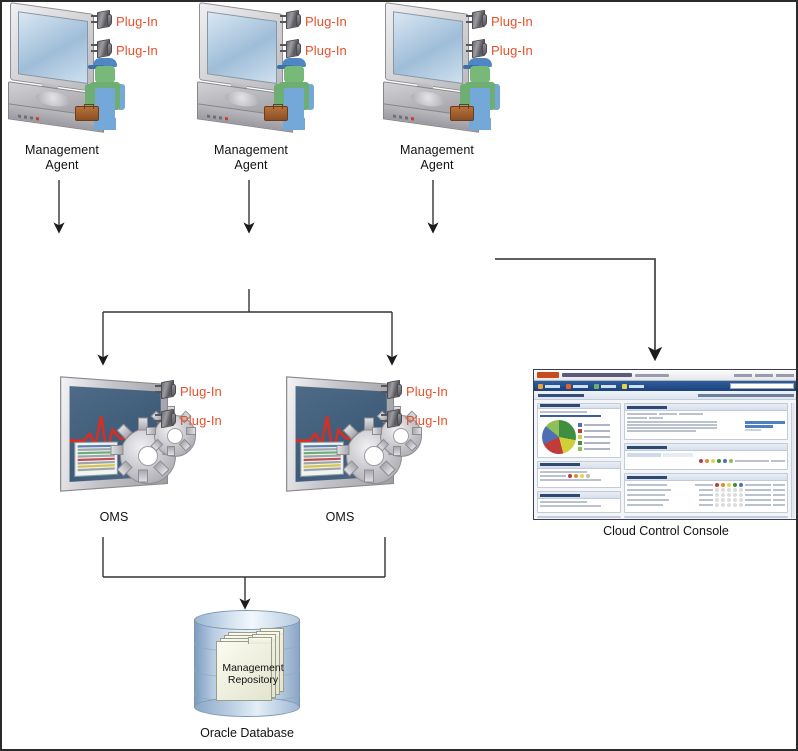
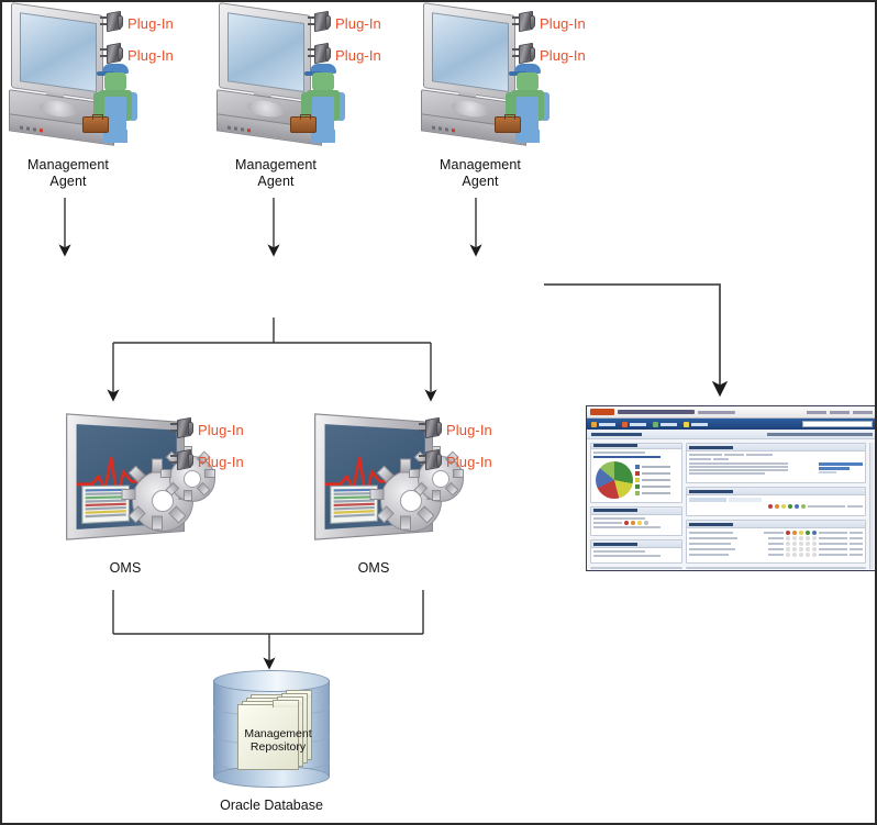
  Plug-In
  Plug-In
  Management
  Agent
  Plug-In
  Plug-In
  Management
  Agent
  Plug-In
  Plug-In
  Management
  Agent
  Plug-In
  Plug-In
  OMS
  Plug-In
  Plug-In
  OMS
- Cloud Control Console
  Management
  Repository
  Oracle Database
